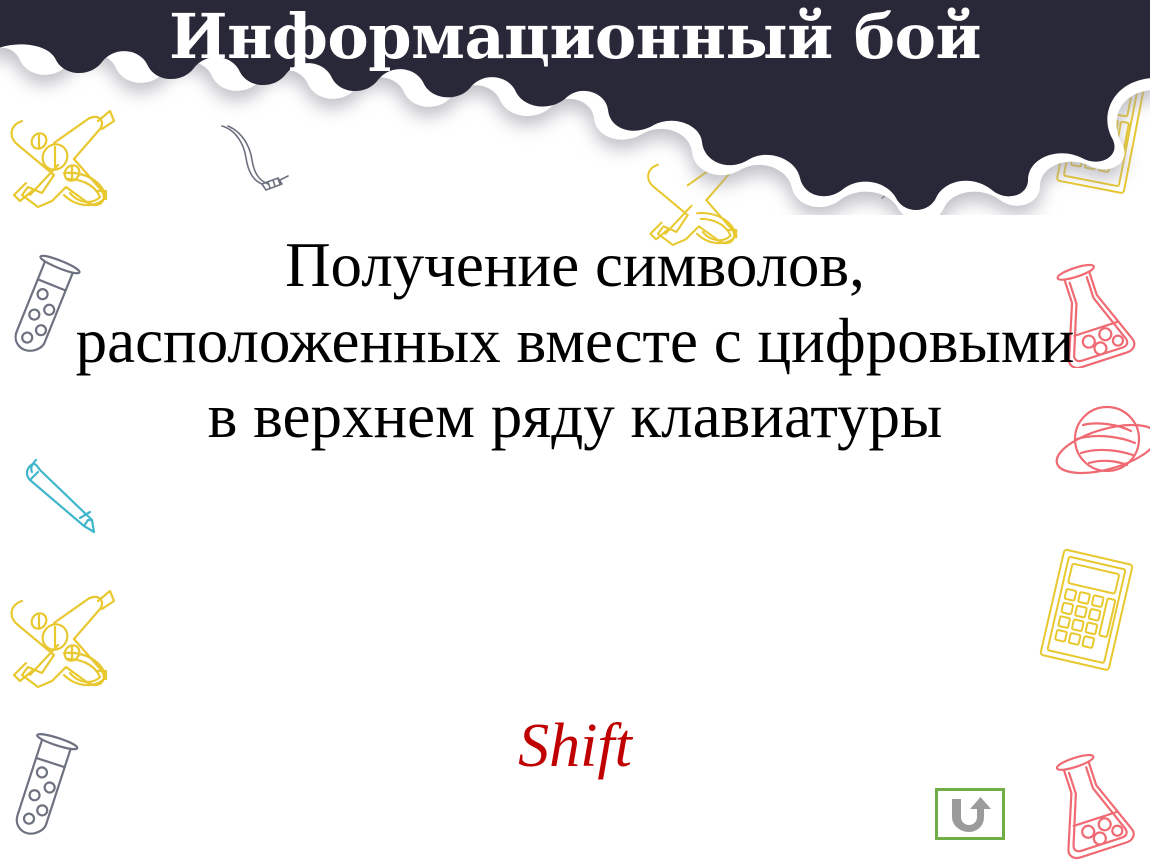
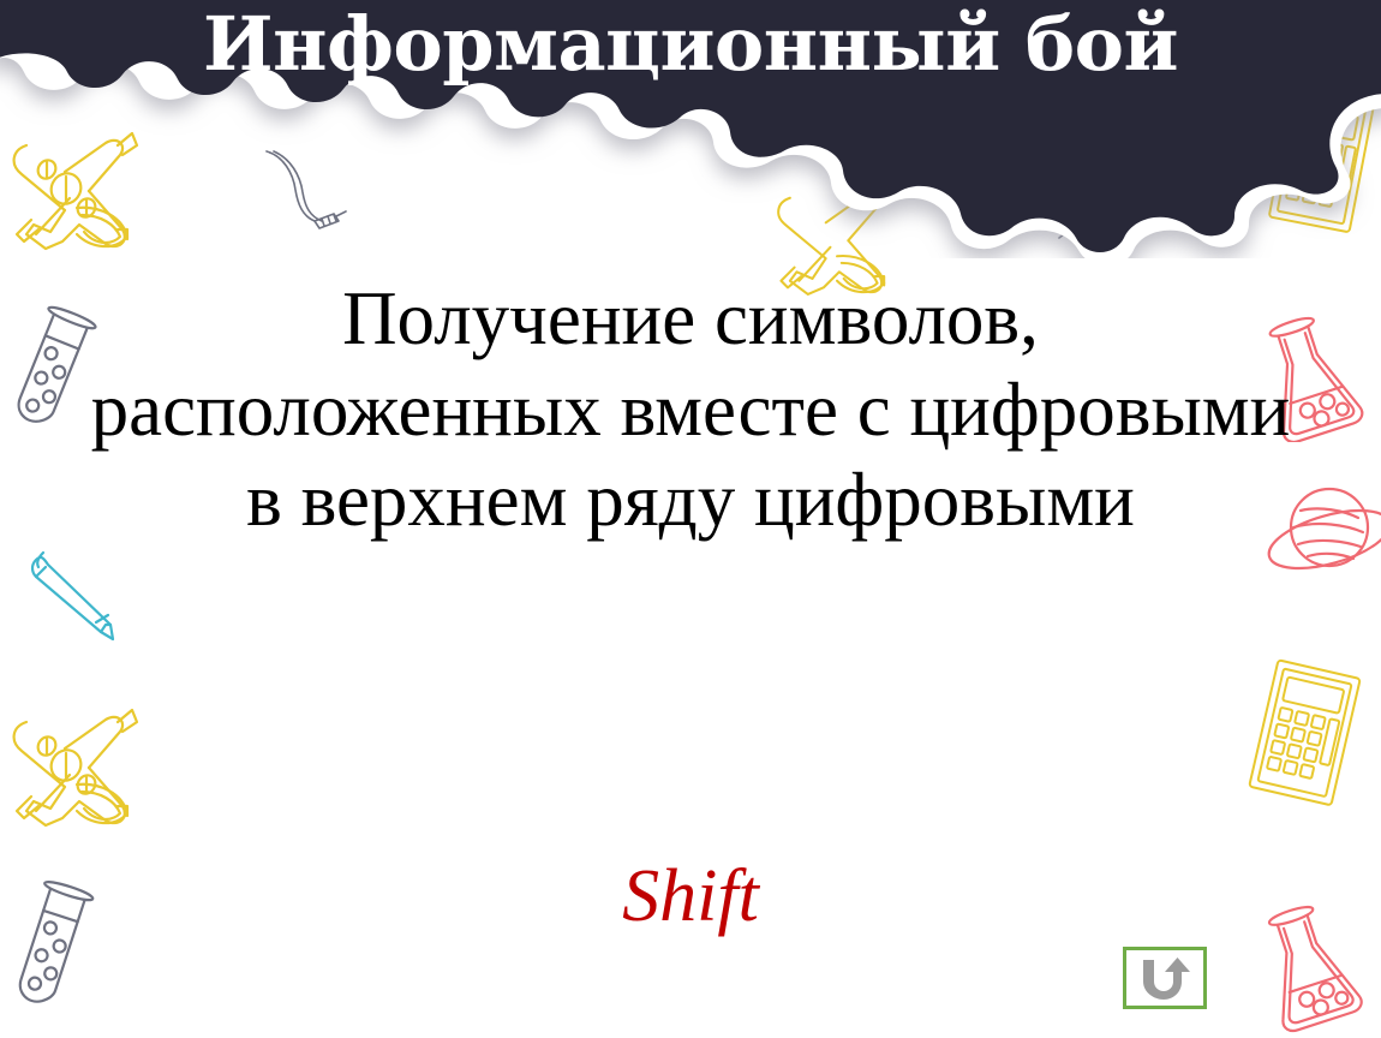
  Информационный бой
- Получение символов, расположенных вместе с цифровыми в верхнем ряду клавиатуры
+ Получение символов, расположенных вместе с цифровыми в верхнем ряду цифровыми
  Shift
